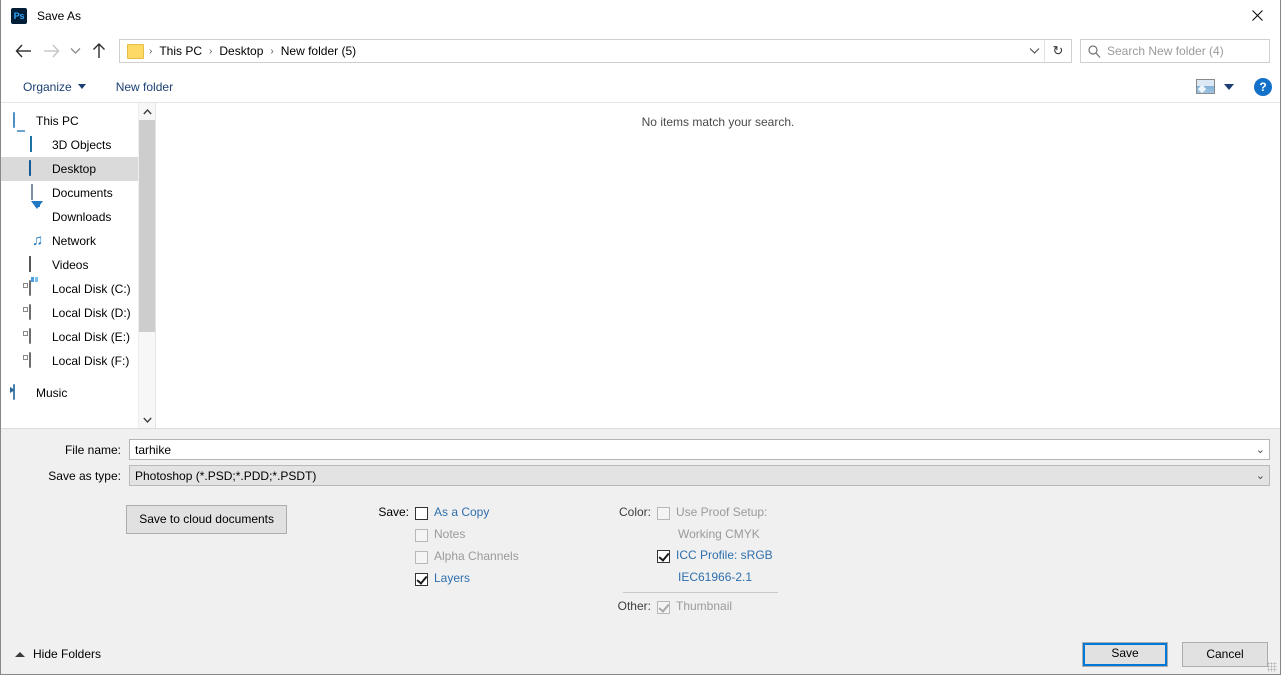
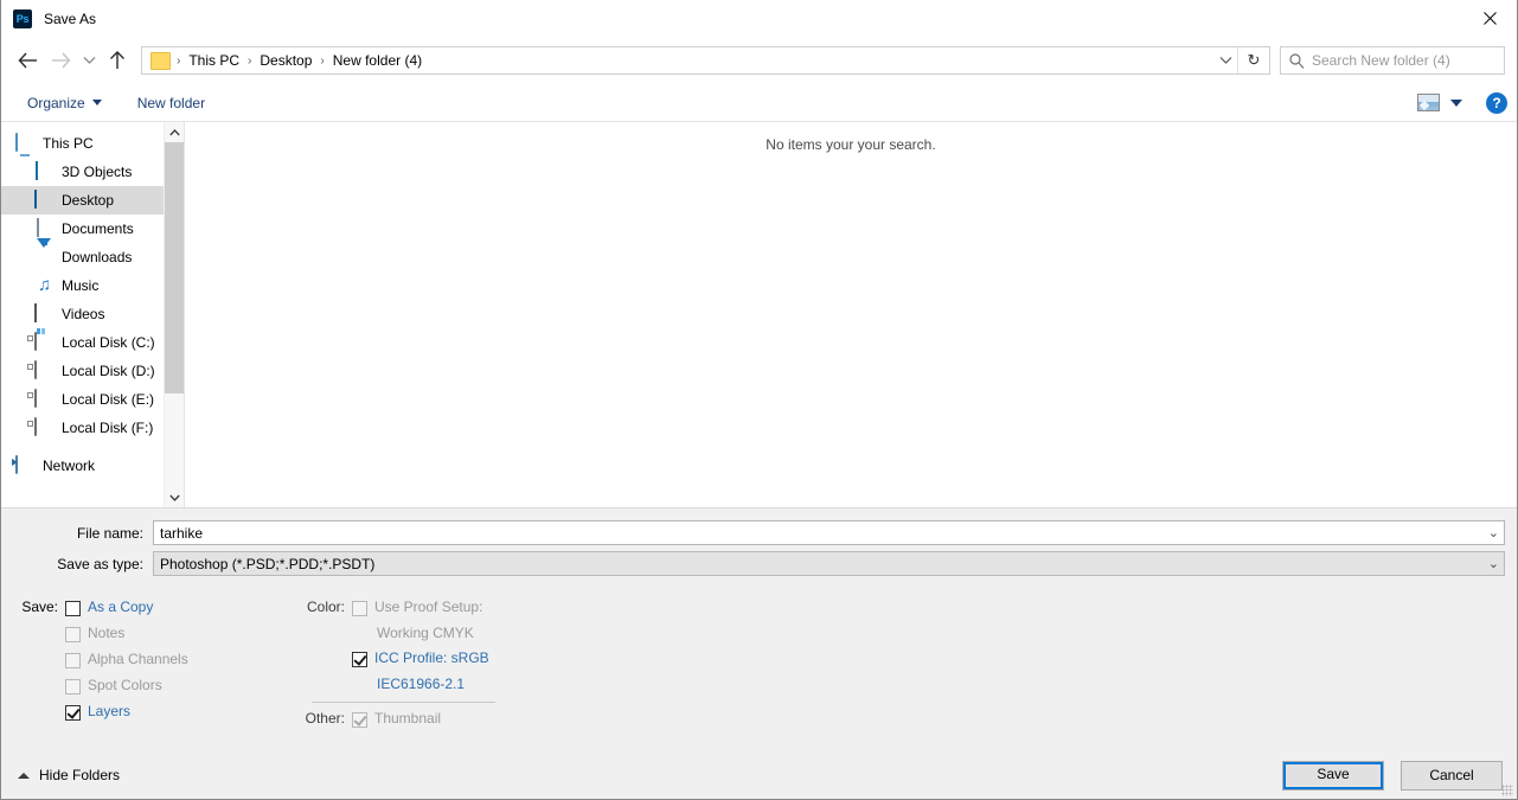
  Ps
  Save As
  ›
  This PC
  ›
  Desktop
  ›
- New folder (5)
+ New folder (4)
  ↻
  Search New folder (4)
  Organize
  New folder
  ?
  This PC
  3D Objects
  Desktop
  Documents
  Downloads
  ♫
- Network
+ Music
  Videos
  Local Disk (C:)
  Local Disk (D:)
  Local Disk (E:)
  Local Disk (F:)
- Music
+ Network
- No items match your search.
+ No items your your search.
  File name:
  tarhike
  ⌄
  Save as type:
  Photoshop (*.PSD;*.PDD;*.PSDT)
  ⌄
- Save to cloud documents
  Save:
  As a Copy
  Notes
  Alpha Channels
+ Spot Colors
  Layers
  Color:
  Use Proof Setup:
  Working CMYK
  ICC Profile: sRGB
  IEC61966-2.1
  Other:
  Thumbnail
  Hide Folders
  Save
  Cancel
